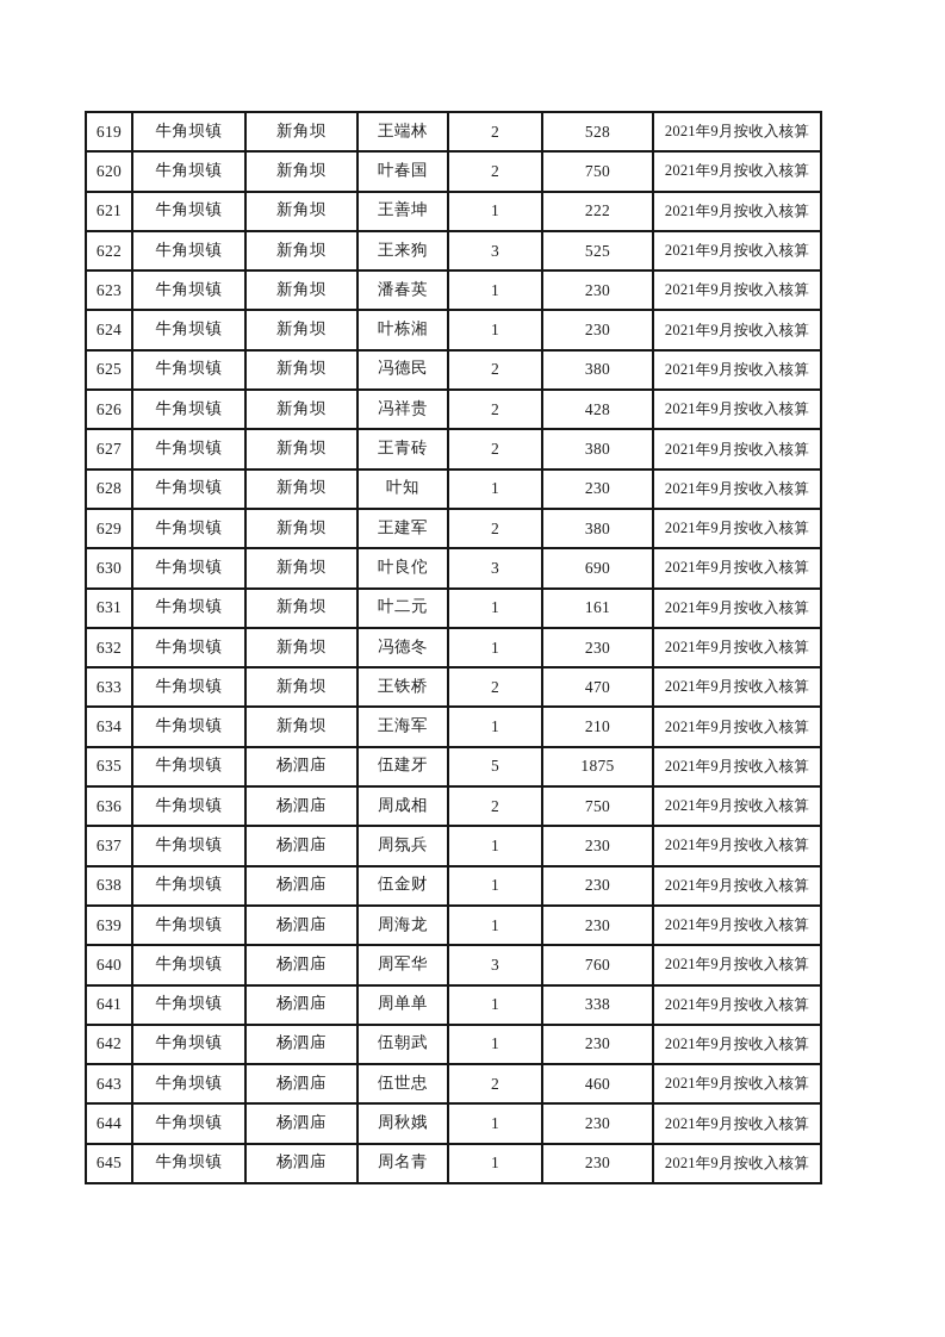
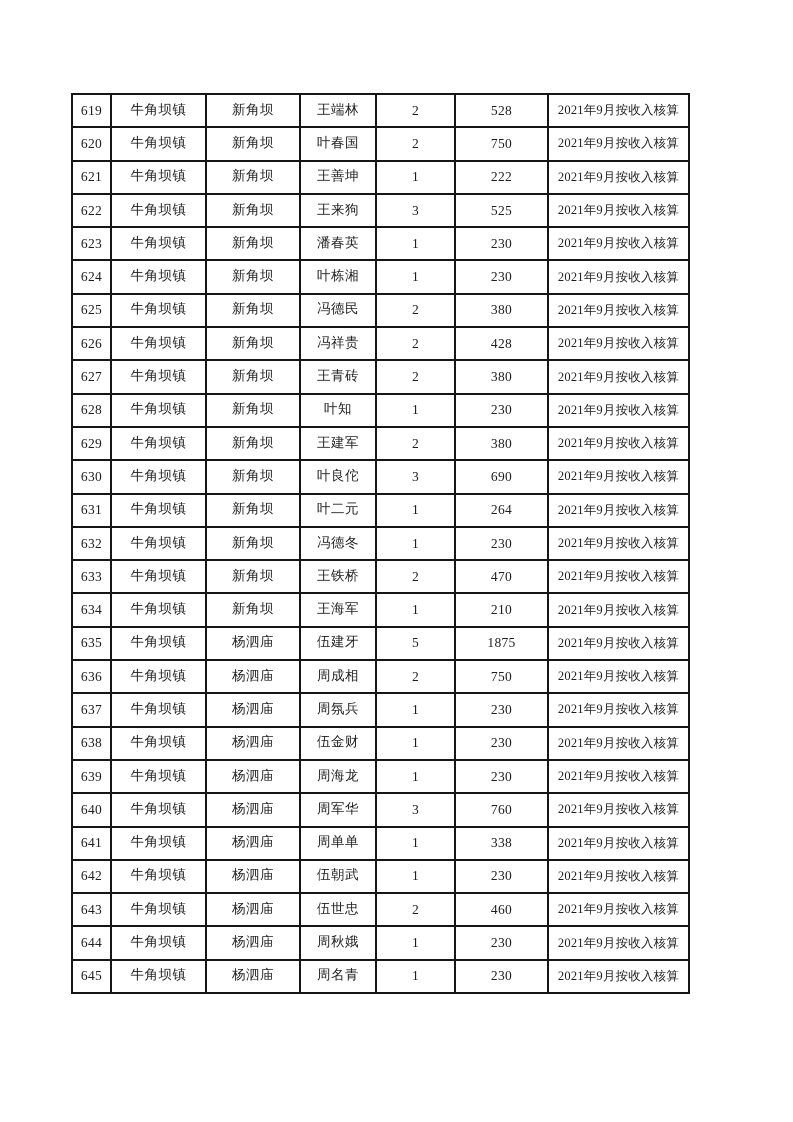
  619	牛角坝镇	新角坝	王端林	2	528	2021年9月按收入核算
  620	牛角坝镇	新角坝	叶春国	2	750	2021年9月按收入核算
  621	牛角坝镇	新角坝	王善坤	1	222	2021年9月按收入核算
  622	牛角坝镇	新角坝	王来狗	3	525	2021年9月按收入核算
  623	牛角坝镇	新角坝	潘春英	1	230	2021年9月按收入核算
  624	牛角坝镇	新角坝	叶栋湘	1	230	2021年9月按收入核算
  625	牛角坝镇	新角坝	冯德民	2	380	2021年9月按收入核算
  626	牛角坝镇	新角坝	冯祥贵	2	428	2021年9月按收入核算
  627	牛角坝镇	新角坝	王青砖	2	380	2021年9月按收入核算
  628	牛角坝镇	新角坝	叶知	1	230	2021年9月按收入核算
  629	牛角坝镇	新角坝	王建军	2	380	2021年9月按收入核算
  630	牛角坝镇	新角坝	叶良佗	3	690	2021年9月按收入核算
- 631	牛角坝镇	新角坝	叶二元	1	161	2021年9月按收入核算
+ 631	牛角坝镇	新角坝	叶二元	1	264	2021年9月按收入核算
  632	牛角坝镇	新角坝	冯德冬	1	230	2021年9月按收入核算
  633	牛角坝镇	新角坝	王铁桥	2	470	2021年9月按收入核算
  634	牛角坝镇	新角坝	王海军	1	210	2021年9月按收入核算
  635	牛角坝镇	杨泗庙	伍建牙	5	1875	2021年9月按收入核算
  636	牛角坝镇	杨泗庙	周成相	2	750	2021年9月按收入核算
  637	牛角坝镇	杨泗庙	周氛兵	1	230	2021年9月按收入核算
  638	牛角坝镇	杨泗庙	伍金财	1	230	2021年9月按收入核算
  639	牛角坝镇	杨泗庙	周海龙	1	230	2021年9月按收入核算
  640	牛角坝镇	杨泗庙	周军华	3	760	2021年9月按收入核算
  641	牛角坝镇	杨泗庙	周单单	1	338	2021年9月按收入核算
  642	牛角坝镇	杨泗庙	伍朝武	1	230	2021年9月按收入核算
  643	牛角坝镇	杨泗庙	伍世忠	2	460	2021年9月按收入核算
  644	牛角坝镇	杨泗庙	周秋娥	1	230	2021年9月按收入核算
  645	牛角坝镇	杨泗庙	周名青	1	230	2021年9月按收入核算
